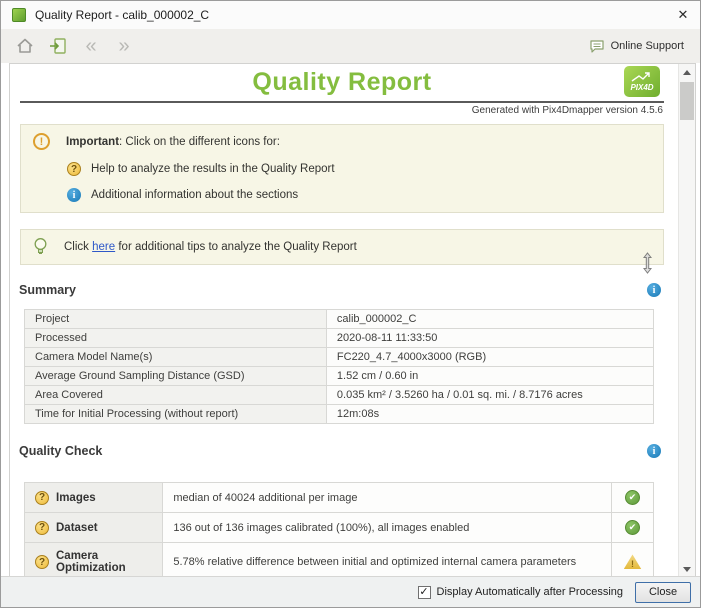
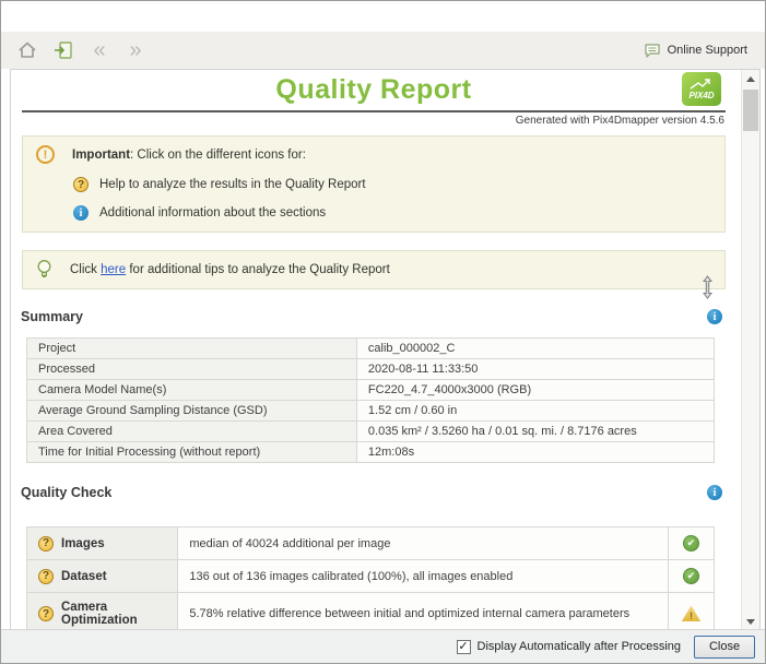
- Quality Report - calib_000002_C
- ✕
  «
  »
  Online Support
  Quality Report
  PIX4D
  Generated with Pix4Dmapper version 4.5.6
  !
  Important: Click on the different icons for:
  ?
  Help to analyze the results in the Quality Report
  i
  Additional information about the sections
  Click here for additional tips to analyze the Quality Report
  Summary
  i
  Project	calib_000002_C
  Processed	2020-08-11 11:33:50
  Camera Model Name(s)	FC220_4.7_4000x3000 (RGB)
  Average Ground Sampling Distance (GSD)	1.52 cm / 0.60 in
  Area Covered	0.035 km² / 3.5260 ha / 0.01 sq. mi. / 8.7176 acres
  Time for Initial Processing (without report)	12m:08s
  Quality Check
  i
  ? Images	median of 40024 additional per image	✔
  ? Dataset	136 out of 136 images calibrated (100%), all images enabled	✔
  ? Camera Optimization	5.78% relative difference between initial and optimized internal camera parameters	!
  ✓
  Display Automatically after Processing
  Close
